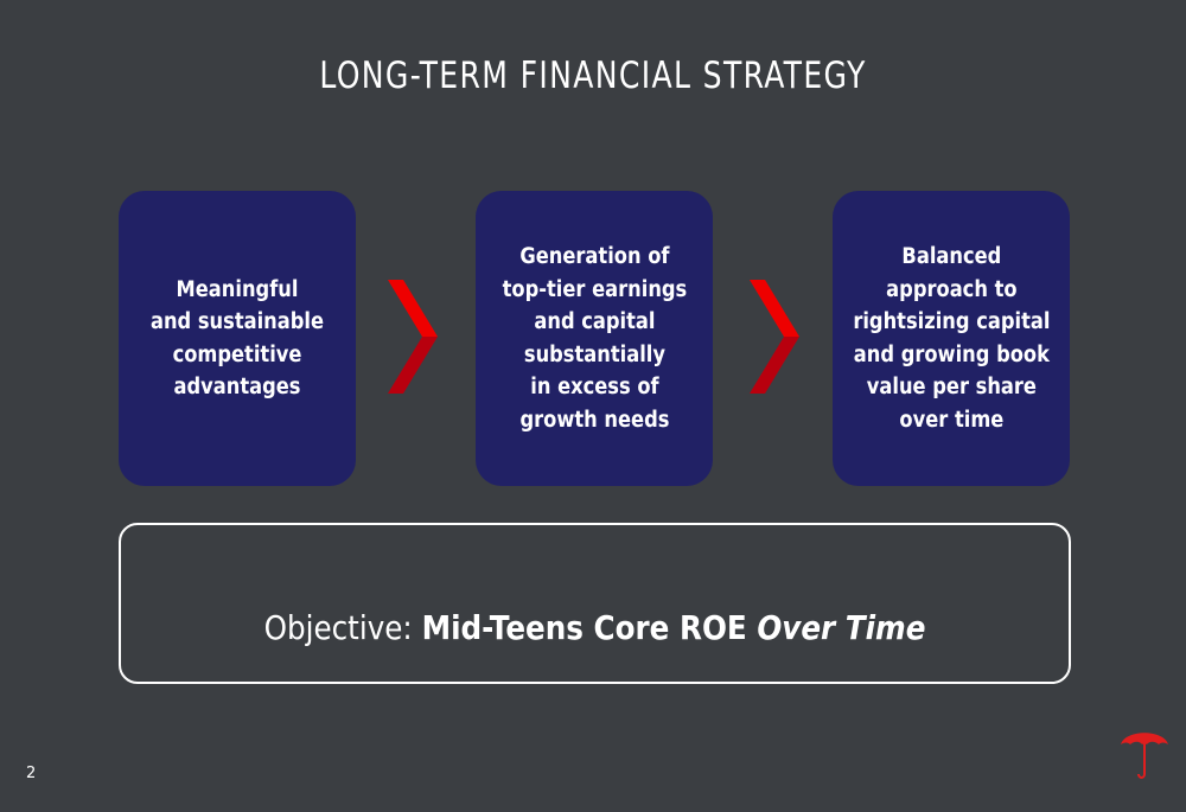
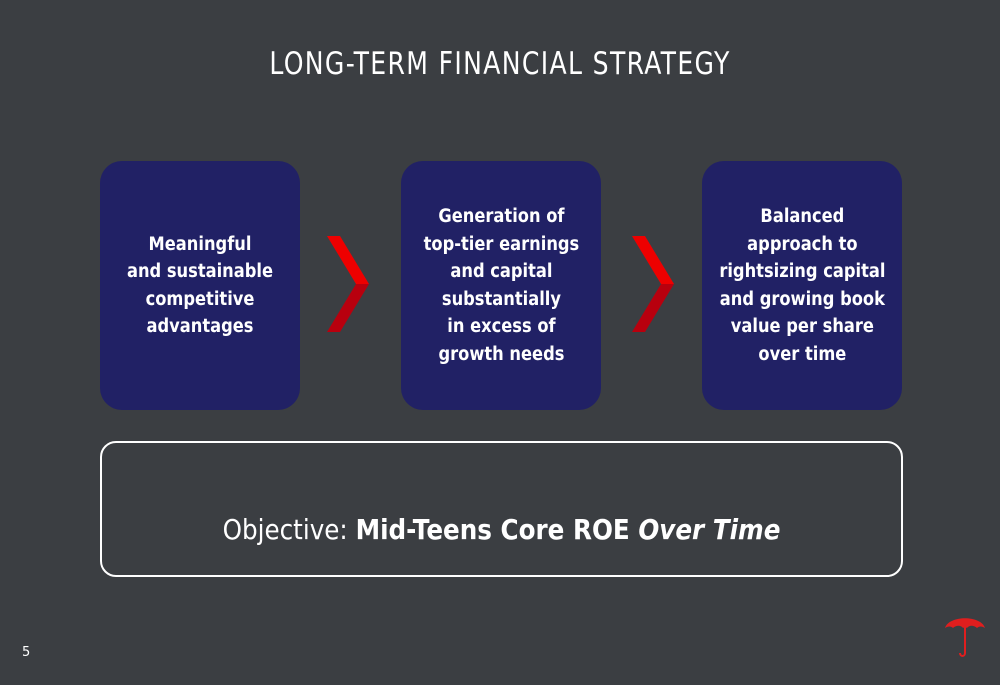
  LONG-TERM FINANCIAL STRATEGY
  Meaningful
  and sustainable
  competitive
  advantages
  Generation of
  top-tier earnings
  and capital
  substantially
  in excess of
  growth needs
  Balanced
  approach to
  rightsizing capital
  and growing book
  value per share
  over time
  Objective: Mid-Teens Core ROE Over Time
- 2
+ 5
